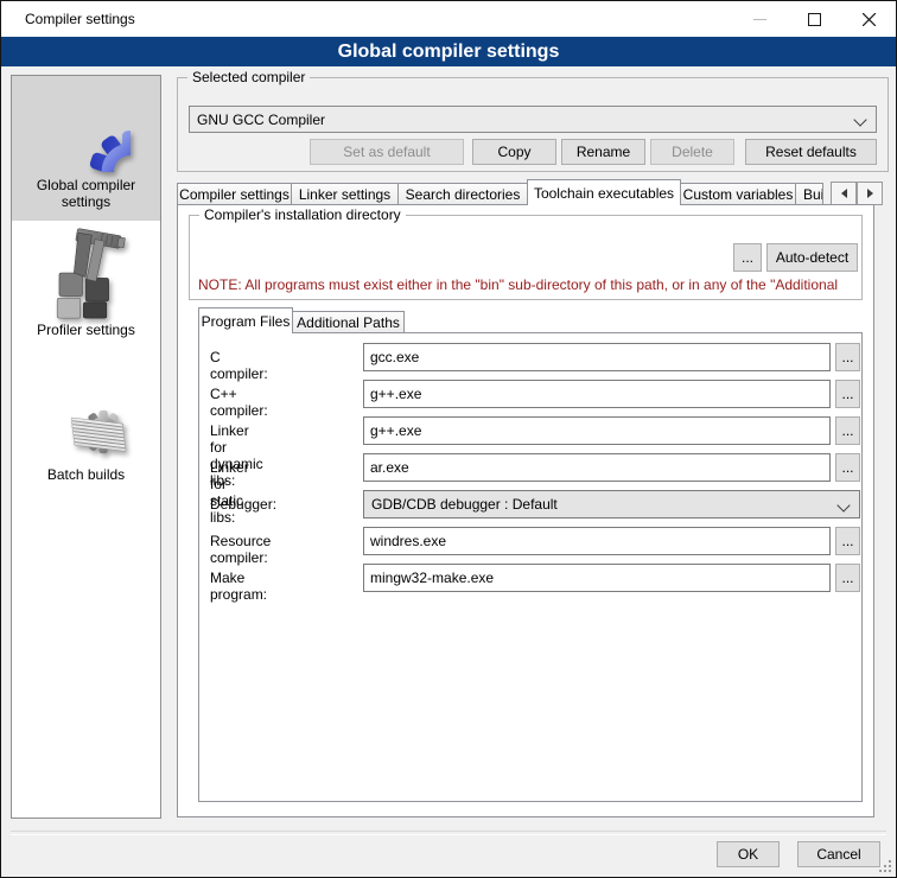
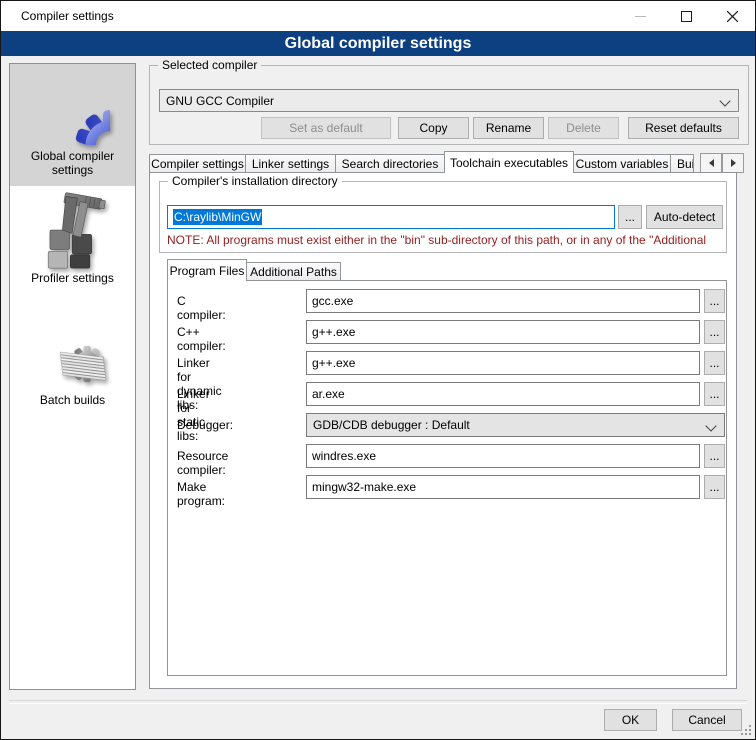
  Compiler settings
  Global compiler settings
  Global compiler settings
  Profiler settings
  Batch builds
  Selected compiler
  GNU GCC Compiler
  Set as default
  Copy
  Rename
  Delete
  Reset defaults
  Compiler settings
  Linker settings
  Search directories
  Toolchain executables
  Custom variables
  Compiler's installation directory
+ C:\raylib\MinGW
  ...
  Auto-detect
  NOTE: All programs must exist either in the "bin" sub-directory of this path, or in any of the "Additional
  Program Files
  Additional Paths
  C compiler:
  gcc.exe
  ...
  C++ compiler:
  g++.exe
  ...
  Linker for dynamic libs:
  g++.exe
  ...
  Linker for static libs:
  ar.exe
  ...
  Debugger:
  GDB/CDB debugger : Default
  Resource compiler:
  windres.exe
  ...
  Make program:
  mingw32-make.exe
  ...
  OK
  Cancel
